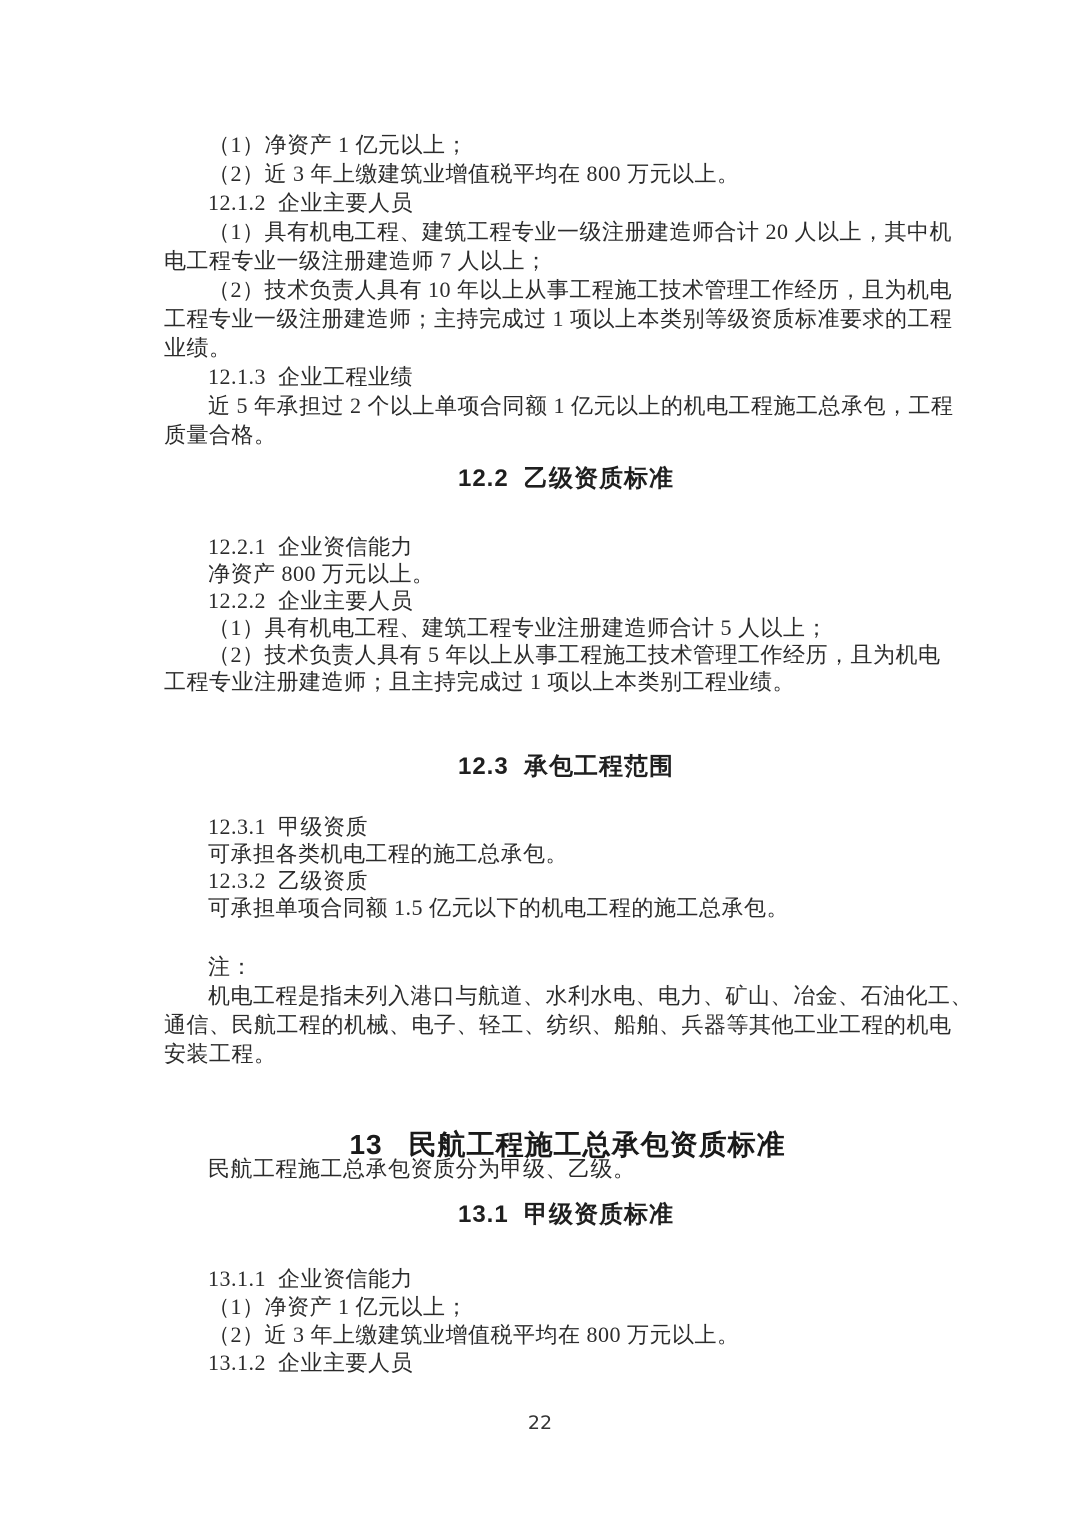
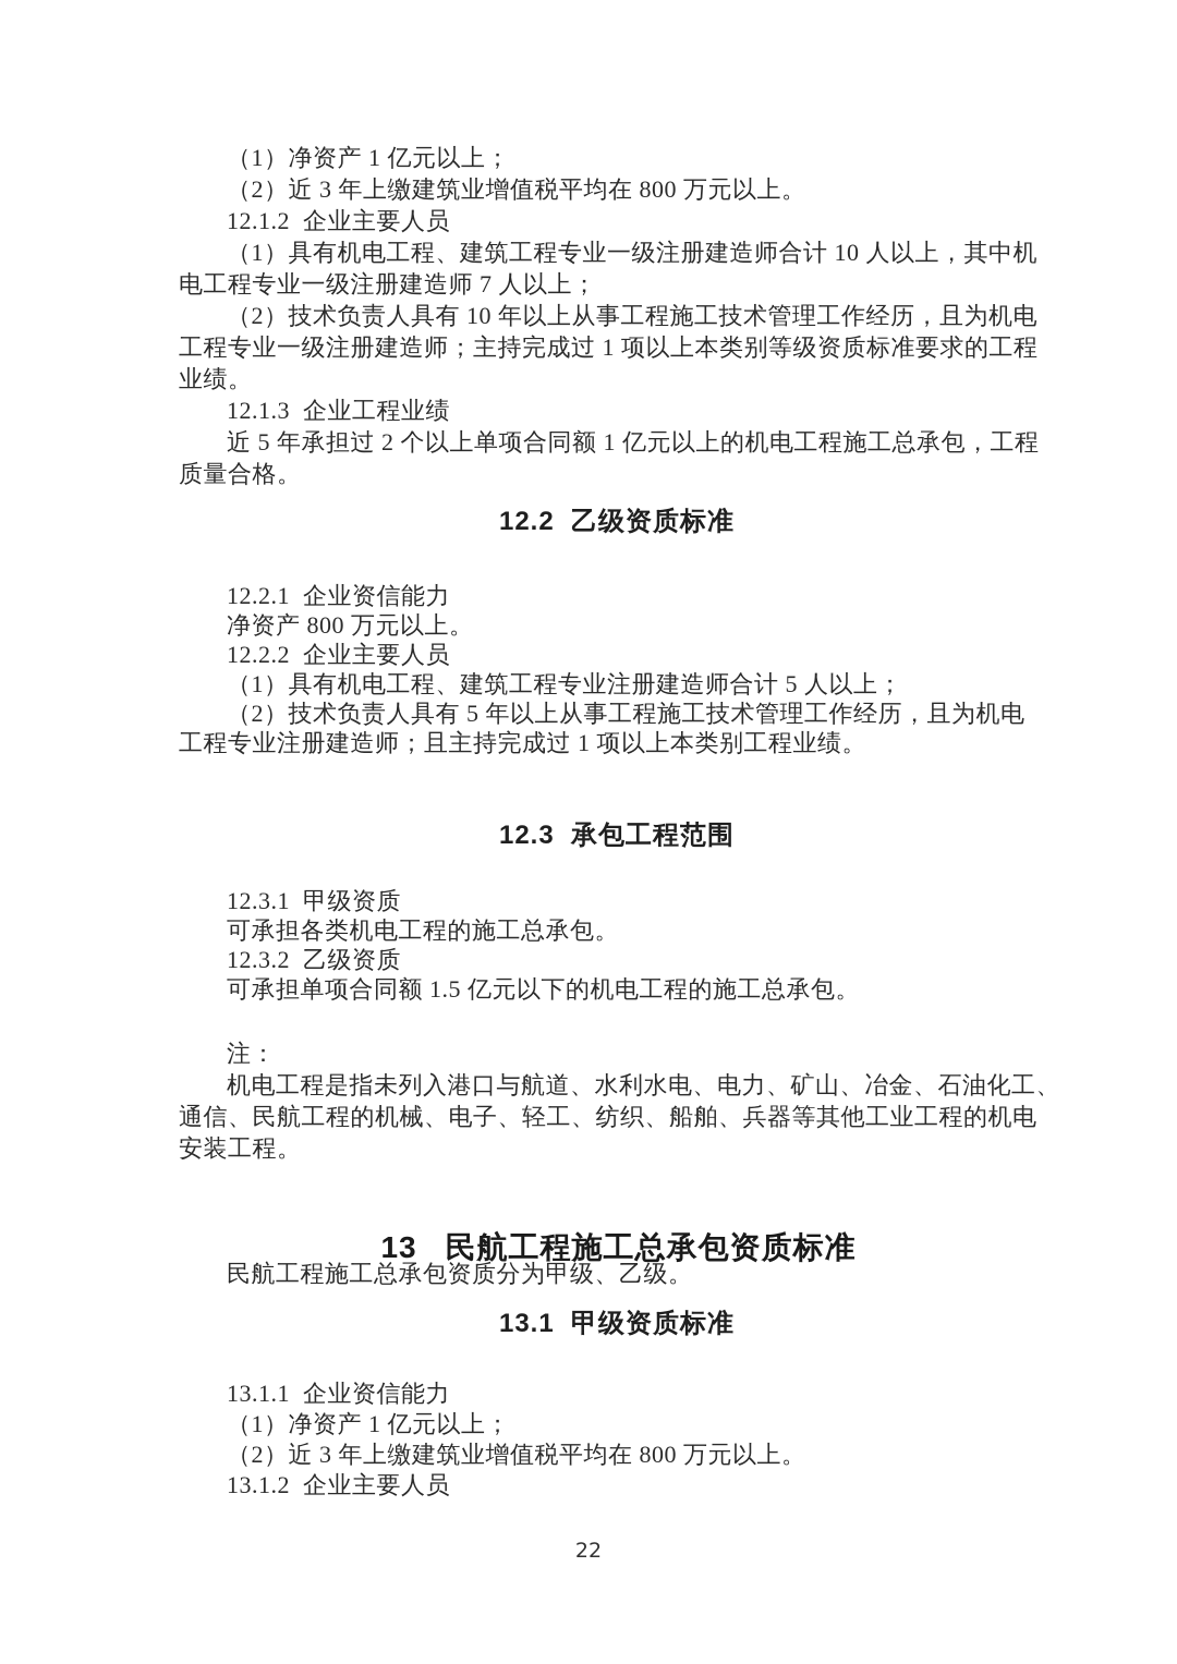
  （1）净资产 1 亿元以上；
  （2）近 3 年上缴建筑业增值税平均在 800 万元以上。
  12.1.2 企业主要人员
- （1）具有机电工程、建筑工程专业一级注册建造师合计 20 人以上，其中机
+ （1）具有机电工程、建筑工程专业一级注册建造师合计 10 人以上，其中机
  电工程专业一级注册建造师 7 人以上；
  （2）技术负责人具有 10 年以上从事工程施工技术管理工作经历，且为机电
  工程专业一级注册建造师；主持完成过 1 项以上本类别等级资质标准要求的工程
  业绩。
  12.1.3 企业工程业绩
  近 5 年承担过 2 个以上单项合同额 1 亿元以上的机电工程施工总承包，工程
  质量合格。
  12.2 乙级资质标准
  12.2.1 企业资信能力
  净资产 800 万元以上。
  12.2.2 企业主要人员
  （1）具有机电工程、建筑工程专业注册建造师合计 5 人以上；
  （2）技术负责人具有 5 年以上从事工程施工技术管理工作经历，且为机电
  工程专业注册建造师；且主持完成过 1 项以上本类别工程业绩。
  12.3 承包工程范围
  12.3.1 甲级资质
  可承担各类机电工程的施工总承包。
  12.3.2 乙级资质
  可承担单项合同额 1.5 亿元以下的机电工程的施工总承包。
  注：
  机电工程是指未列入港口与航道、水利水电、电力、矿山、冶金、石油化工、
  通信、民航工程的机械、电子、轻工、纺织、船舶、兵器等其他工业工程的机电
  安装工程。
  13 民航工程施工总承包资质标准
  民航工程施工总承包资质分为甲级、乙级。
  13.1 甲级资质标准
  13.1.1 企业资信能力
  （1）净资产 1 亿元以上；
  （2）近 3 年上缴建筑业增值税平均在 800 万元以上。
  13.1.2 企业主要人员
  22
